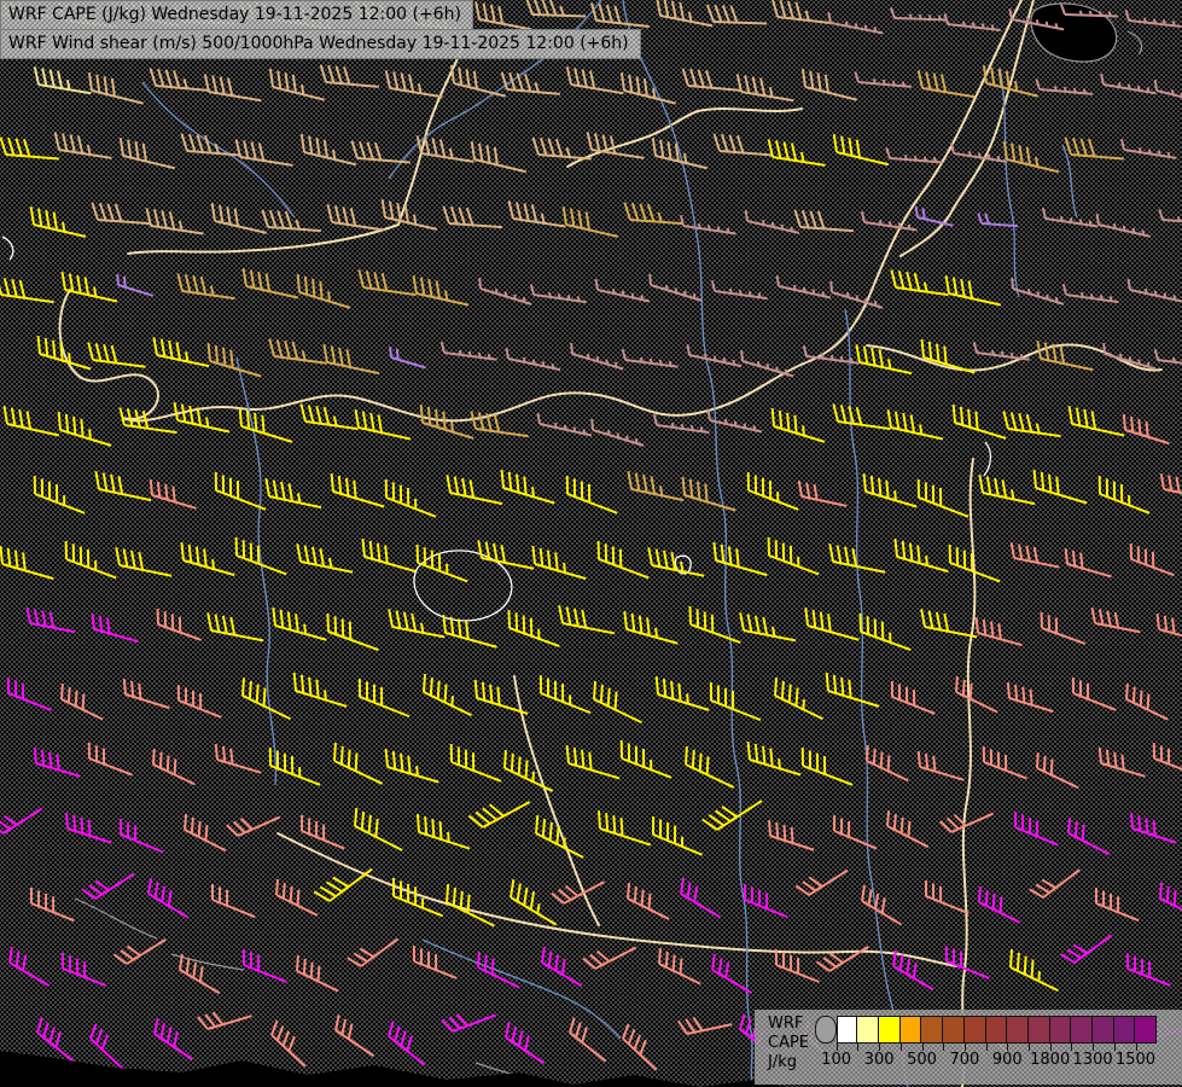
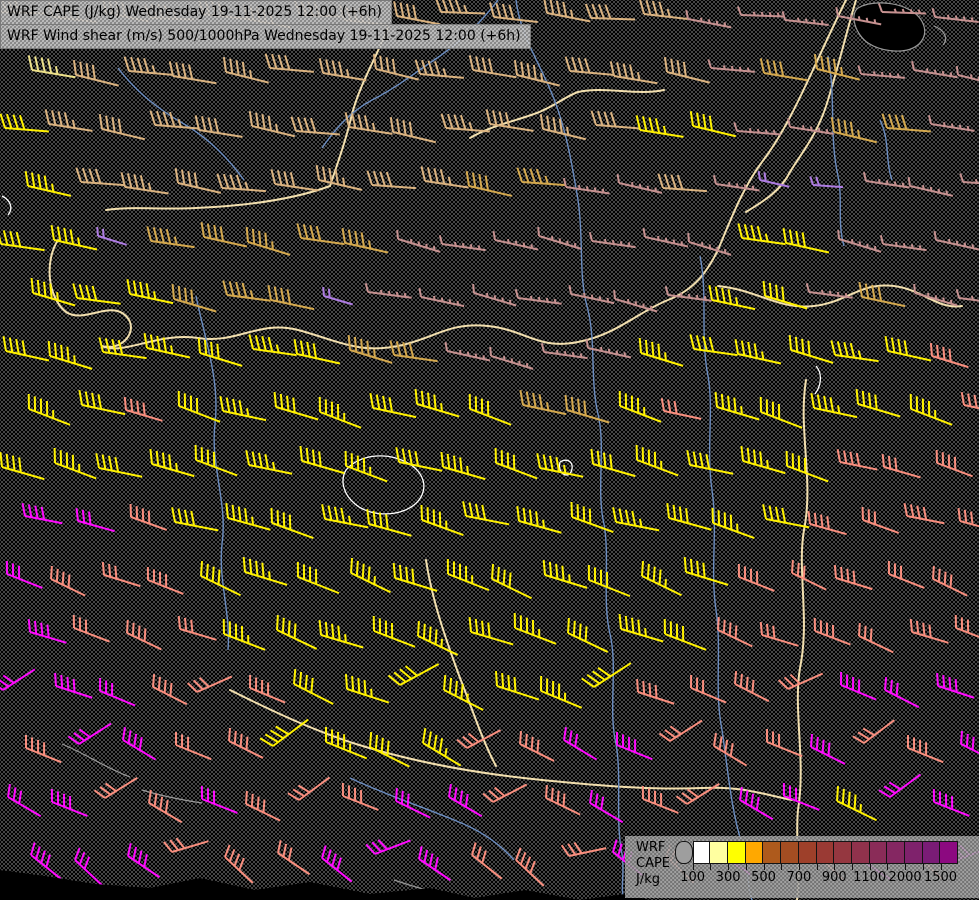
  WRF CAPE (J/kg) Wednesday 19-11-2025 12:00 (+6h)
  WRF Wind shear (m/s) 500/1000hPa Wednesday 19-11-2025 12:00 (+6h)
  WRF
  CAPE
  J/kg
  100
  300
  500
  700
  900
- 1800
+ 1100
- 1300
+ 2000
  1500
